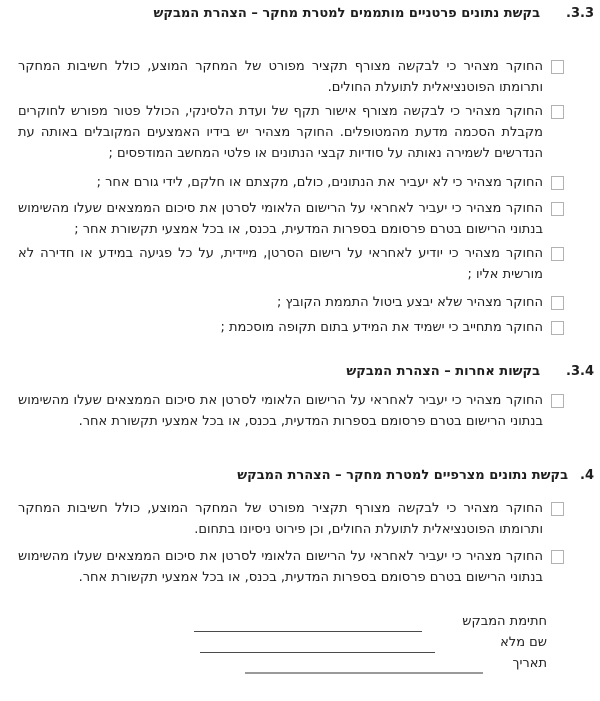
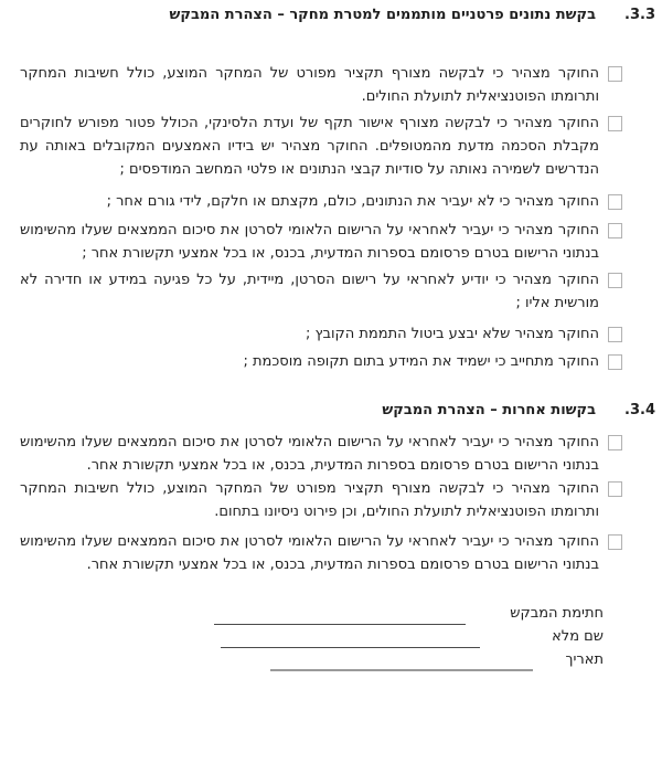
  3.3.בקשת נתונים פרטניים מותממים למטרת מחקר – הצהרת המבקש
  החוקר מצהיר כי לבקשה מצורף תקציר מפורט של המחקר המוצע, כולל חשיבות המחקר ותרומתו הפוטנציאלית לתועלת החולים.
  החוקר מצהיר כי לבקשה מצורף אישור תקף של ועדת הלסינקי, הכולל פטור מפורש לחוקרים מקבלת הסכמה מדעת מהמטופלים. החוקר מצהיר יש בידיו האמצעים המקובלים באותה עת הנדרשים לשמירה נאותה על סודיות קבצי הנתונים או פלטי המחשב המודפסים ;
  החוקר מצהיר כי לא יעביר את הנתונים, כולם, מקצתם או חלקם, לידי גורם אחר ;
  החוקר מצהיר כי יעביר לאחראי על הרישום הלאומי לסרטן את סיכום הממצאים שעלו מהשימוש בנתוני הרישום בטרם פרסומם בספרות המדעית, בכנס, או בכל אמצעי תקשורת אחר ;
  החוקר מצהיר כי יודיע לאחראי על רישום הסרטן, מיידית, על כל פגיעה במידע או חדירה לא מורשית אליו ;
  החוקר מצהיר שלא יבצע ביטול התממת הקובץ ;
  החוקר מתחייב כי ישמיד את המידע בתום תקופה מוסכמת ;
  3.4.בקשות אחרות – הצהרת המבקש
  החוקר מצהיר כי יעביר לאחראי על הרישום הלאומי לסרטן את סיכום הממצאים שעלו מהשימוש בנתוני הרישום בטרם פרסומם בספרות המדעית, בכנס, או בכל אמצעי תקשורת אחר.
- 4.בקשת נתונים מצרפיים למטרת מחקר – הצהרת המבקש
  החוקר מצהיר כי לבקשה מצורף תקציר מפורט של המחקר המוצע, כולל חשיבות המחקר ותרומתו הפוטנציאלית לתועלת החולים, וכן פירוט ניסיונו בתחום.
  החוקר מצהיר כי יעביר לאחראי על הרישום הלאומי לסרטן את סיכום הממצאים שעלו מהשימוש בנתוני הרישום בטרם פרסומם בספרות המדעית, בכנס, או בכל אמצעי תקשורת אחר.
  חתימת המבקש
  שם מלא
  תאריך
